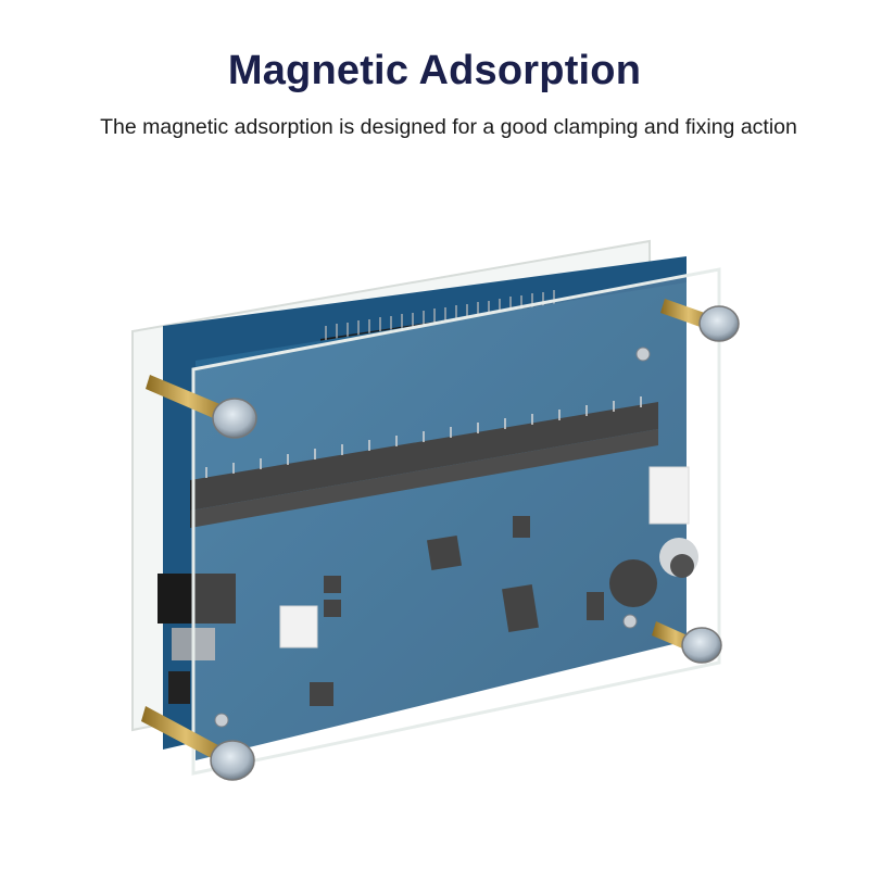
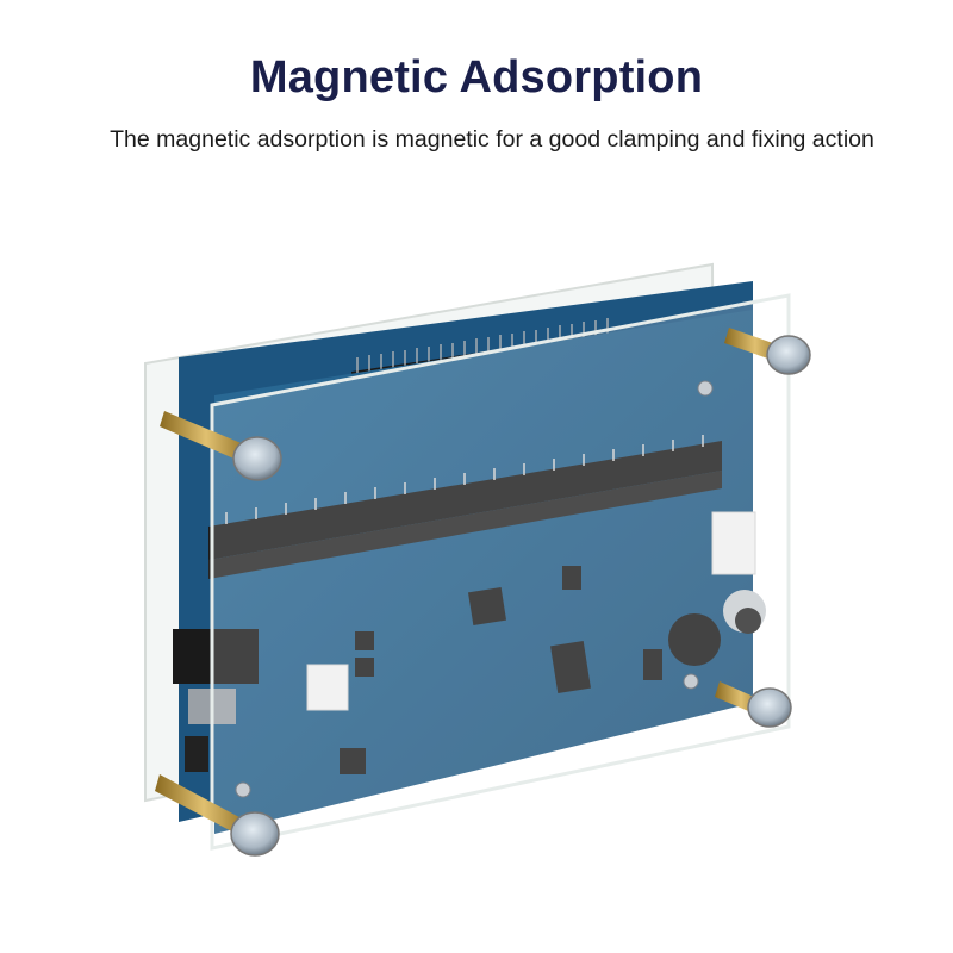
  Magnetic Adsorption
- The magnetic adsorption is designed for a good clamping and fixing action
+ The magnetic adsorption is magnetic for a good clamping and fixing action
